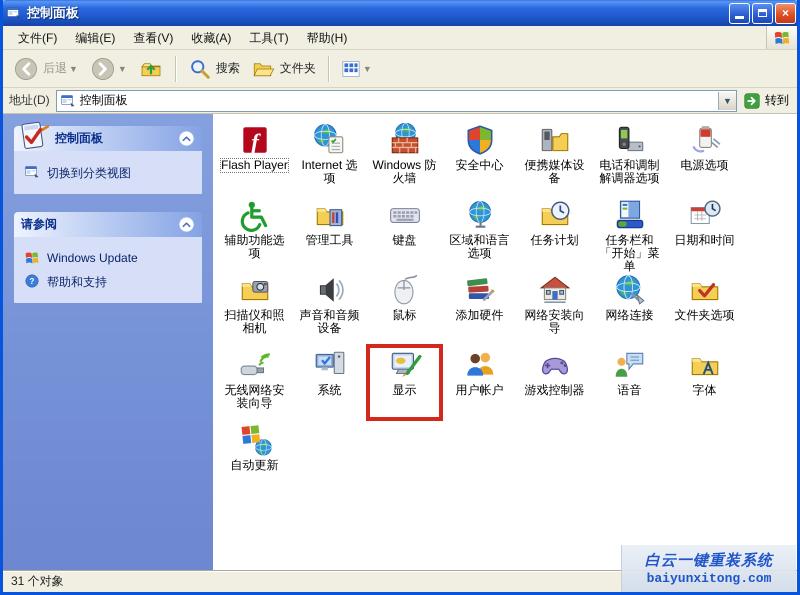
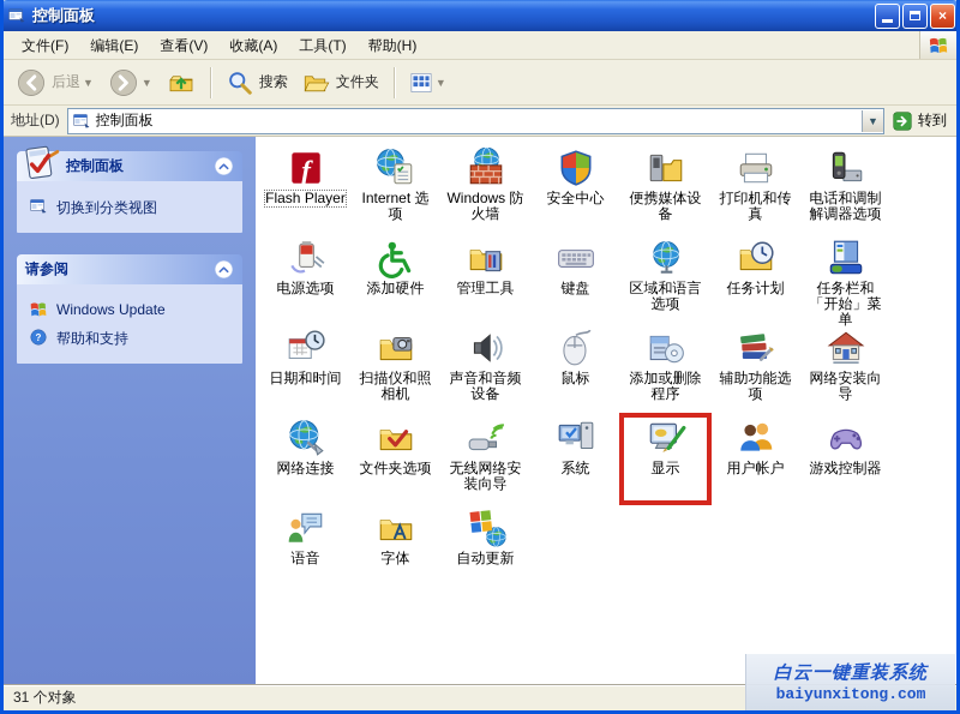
  控制面板
  ×
  文件(F)
  编辑(E)
  查看(V)
  收藏(A)
  工具(T)
  帮助(H)
  后退
  ▼
  ▼
  搜索
  文件夹
  ▼
  地址(D)
  控制面板
  ▼
  转到
  控制面板
  切换到分类视图
  请参阅
  Windows Update
  ?
  帮助和支持
  f
  Flash Player
  Internet 选项
  Windows 防火墙
  安全中心
  便携媒体设备
+ 打印机和传真
  电话和调制解调器选项
  电源选项
- 辅助功能选项
+ 添加硬件
  管理工具
  键盘
  区域和语言选项
  任务计划
  任务栏和「开始」菜单
  日期和时间
  扫描仪和照相机
  声音和音频设备
  鼠标
+ 添加或删除程序
- 添加硬件
+ 辅助功能选项
  网络安装向导
  网络连接
  文件夹选项
  无线网络安装向导
  系统
  显示
  用户帐户
  游戏控制器
  语音
  字体
  自动更新
  31 个对象
  白云一键重装系统
  baiyunxitong.com
